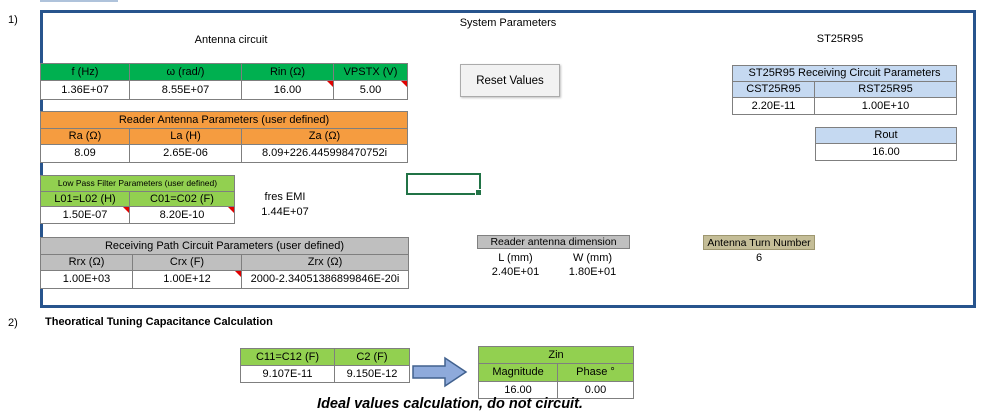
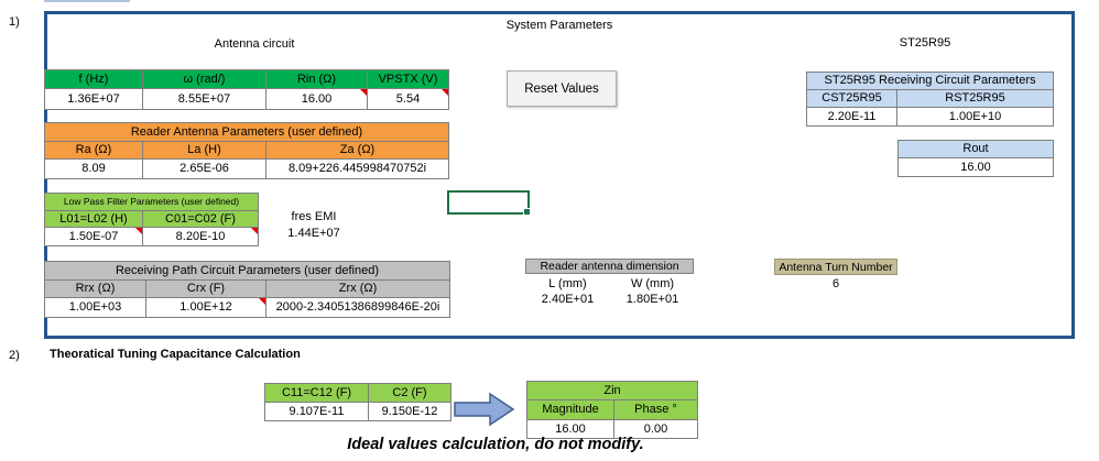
  1)
  System Parameters
  Antenna circuit
  ST25R95
  f (Hz)
  ω (rad/)
  Rin (Ω)
  VPSTX (V)
  1.36E+07
  8.55E+07
  16.00
- 5.00
+ 5.54
  Reader Antenna Parameters (user defined)
  Ra (Ω)
  La (H)
  Za (Ω)
  8.09
  2.65E-06
  8.09+226.445998470752i
  Low Pass Filter Parameters (user defined)
  L01=L02 (H)
  C01=C02 (F)
  1.50E-07
  8.20E-10
  fres EMI
  1.44E+07
  Receiving Path Circuit Parameters (user defined)
  Rrx (Ω)
  Crx (F)
  Zrx (Ω)
  1.00E+03
  1.00E+12
  2000-2.34051386899846E-20i
  Reset Values
  ST25R95 Receiving Circuit Parameters
  CST25R95
  RST25R95
  2.20E-11
  1.00E+10
  Rout
  16.00
  Reader antenna dimension
  L (mm)
  W (mm)
  2.40E+01
  1.80E+01
  Antenna Turn Number
  6
  2)
  Theoratical Tuning Capacitance Calculation
  C11=C12 (F)
  C2 (F)
  9.107E-11
  9.150E-12
  Zin
  Magnitude
  Phase °
  16.00
  0.00
- Ideal values calculation, do not circuit.
+ Ideal values calculation, do not modify.
